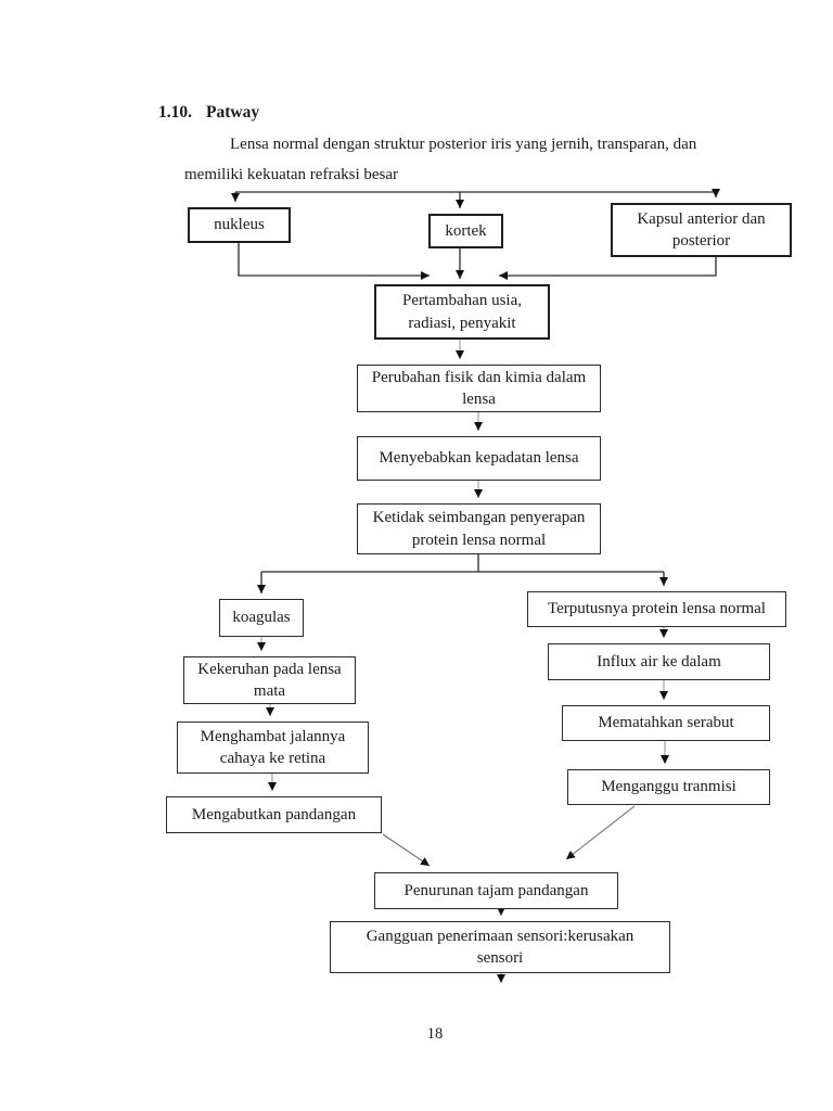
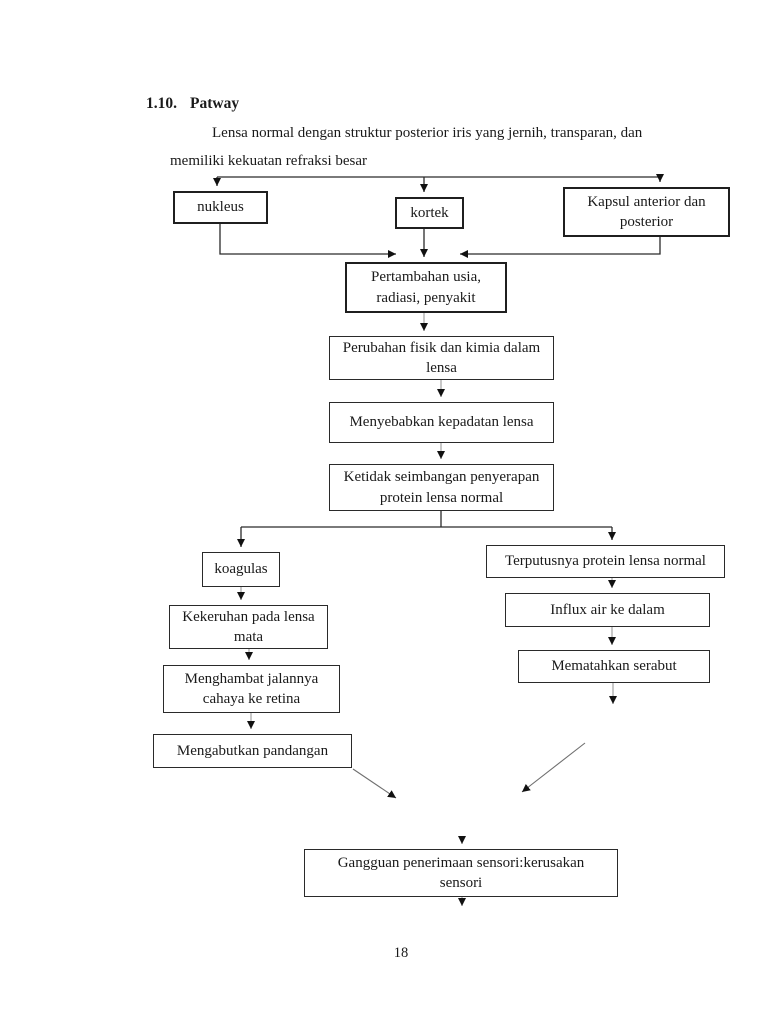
  1.10. Patway
  Lensa normal dengan struktur posterior iris yang jernih, transparan, dan
  memiliki kekuatan refraksi besar
  nukleus
  kortek
  Kapsul anterior dan
  posterior
  Pertambahan usia,
  radiasi, penyakit
  Perubahan fisik dan kimia dalam
  lensa
  Menyebabkan kepadatan lensa
  Ketidak seimbangan penyerapan
  protein lensa normal
  koagulas
  Kekeruhan pada lensa
  mata
  Menghambat jalannya
  cahaya ke retina
  Mengabutkan pandangan
  Terputusnya protein lensa normal
  Influx air ke dalam
  Mematahkan serabut
- Menganggu tranmisi
- Penurunan tajam pandangan
  Gangguan penerimaan sensori:kerusakan
  sensori
  18
